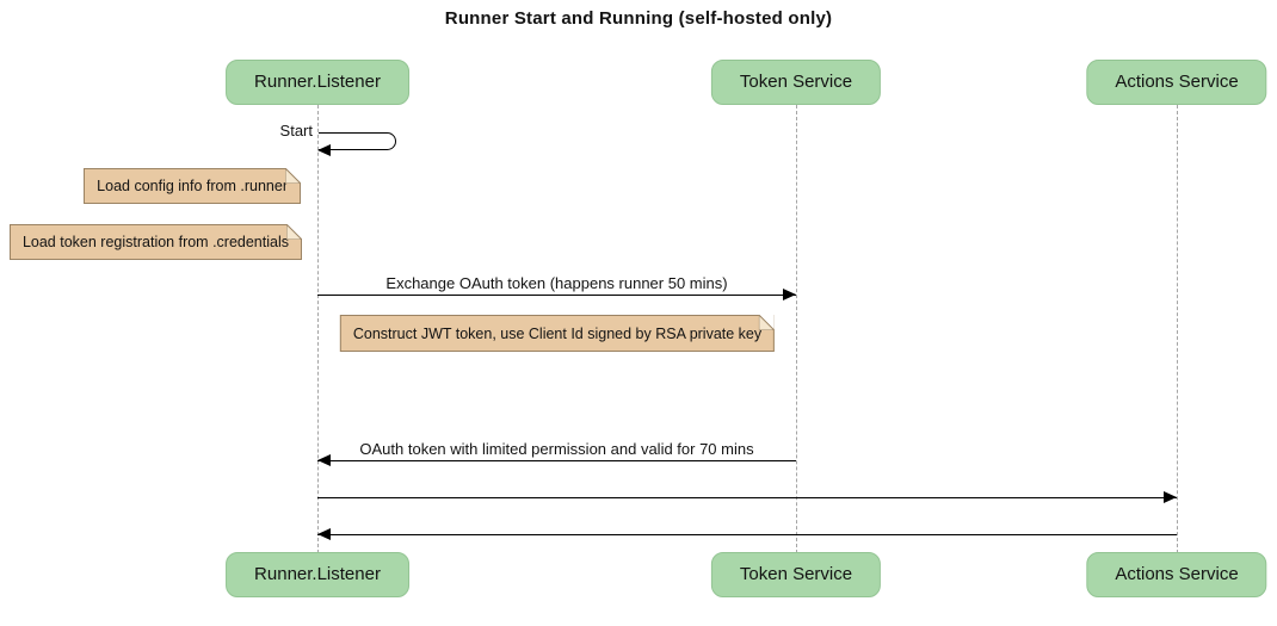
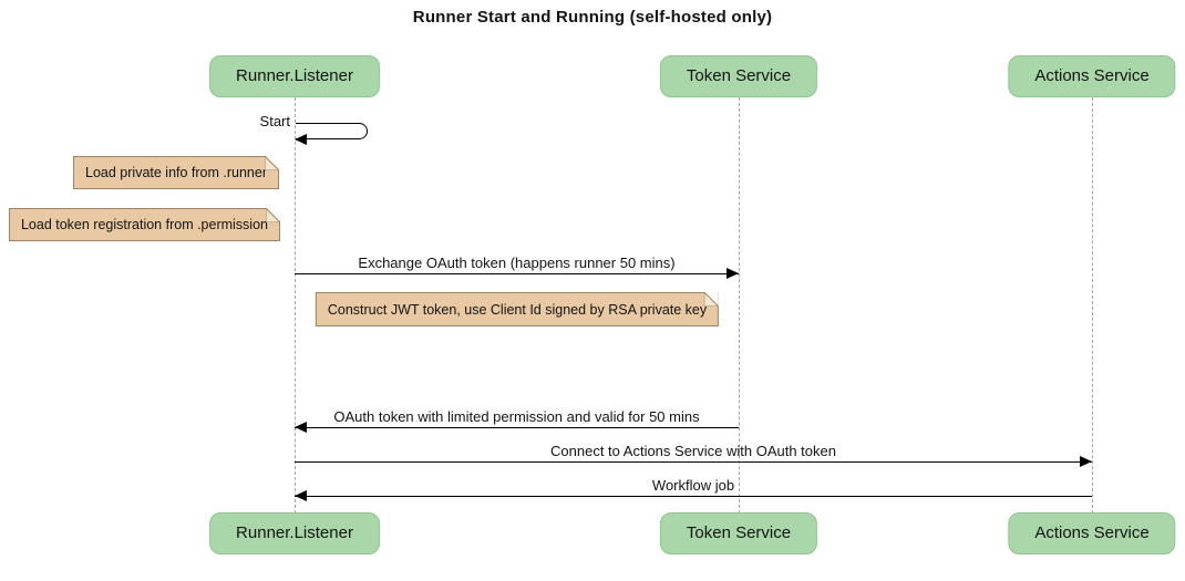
  Runner Start and Running (self-hosted only)
  Runner.Listener
  Token Service
  Actions Service
  Start
- Load config info from .runner
+ Load private info from .runner
- Load token registration from .credentials
+ Load token registration from .permission
  Exchange OAuth token (happens runner 50 mins)
  Construct JWT token, use Client Id signed by RSA private key
- OAuth token with limited permission and valid for 70 mins
+ OAuth token with limited permission and valid for 50 mins
+ Connect to Actions Service with OAuth token
+ Workflow job
  Runner.Listener
  Token Service
  Actions Service
